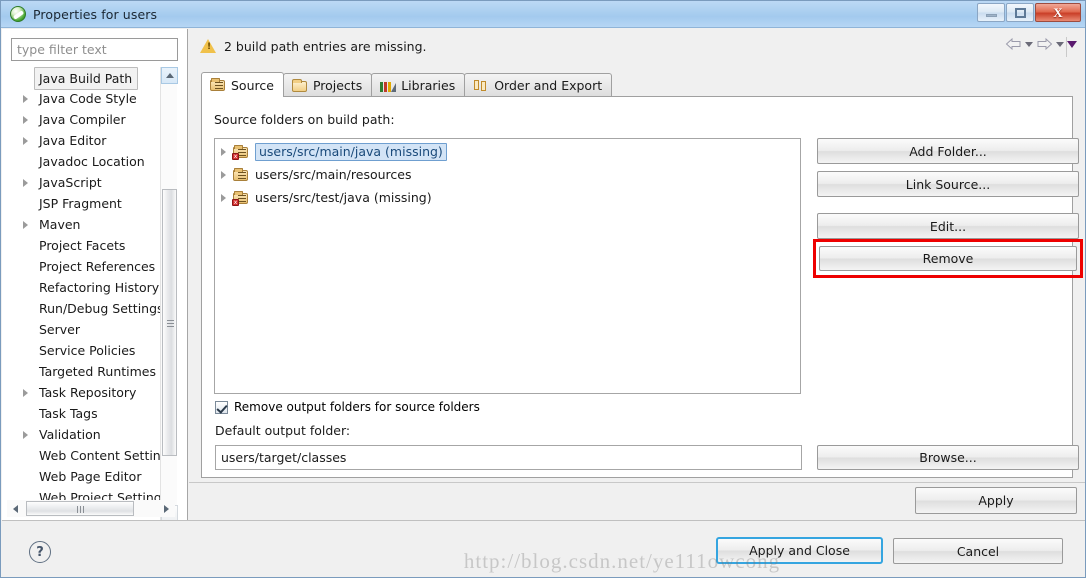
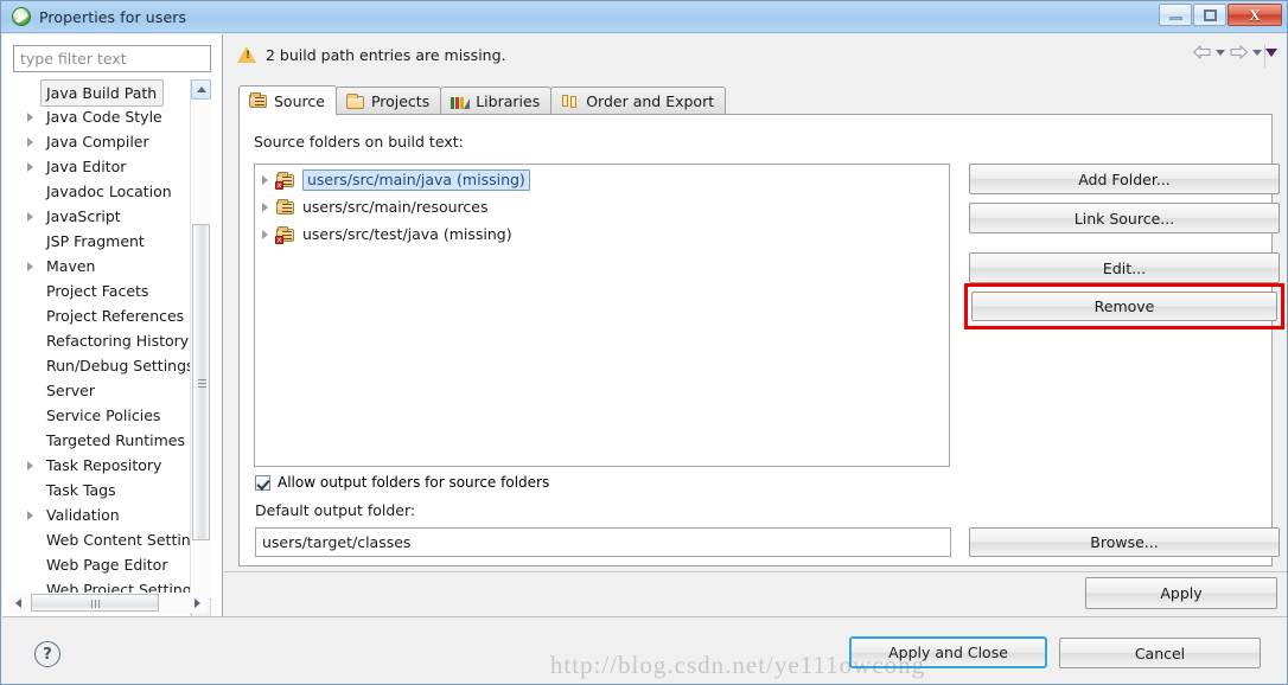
  Properties for users
  X
  type filter text
  Java Build Path
  Java Code Style
  Java Compiler
  Java Editor
  Javadoc Location
  JavaScript
  JSP Fragment
  Maven
  Project Facets
  Project References
  Refactoring History
  Run/Debug Setting
  Server
  Service Policies
  Targeted Runtimes
  Task Repository
  Task Tags
  Validation
  Web Content Settin
  Web Page Editor
  Web Project Setting
  !
  2 build path entries are missing.
  Source
  Projects
  Libraries
  Order and Export
- Source folders on build path:
+ Source folders on build text:
  users/src/main/java (missing)
  users/src/main/resources
  users/src/test/java (missing)
  Add Folder...
  Link Source...
  Edit...
  Remove
- Remove output folders for source folders
+ Allow output folders for source folders
  Default output folder:
  users/target/classes
  Browse...
  Apply
  ?
  Apply and Close
  Cancel
  http://blog.csdn.net/ye111owcong
